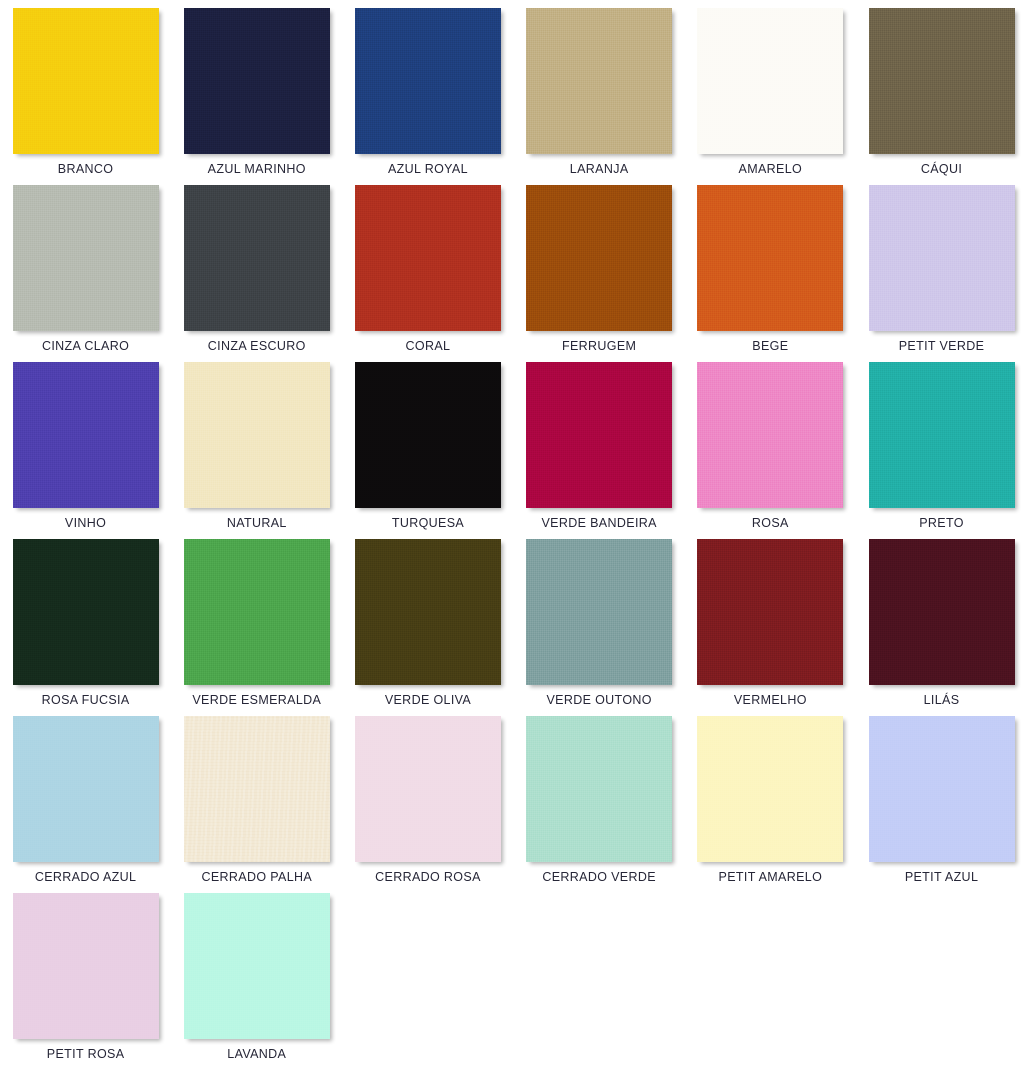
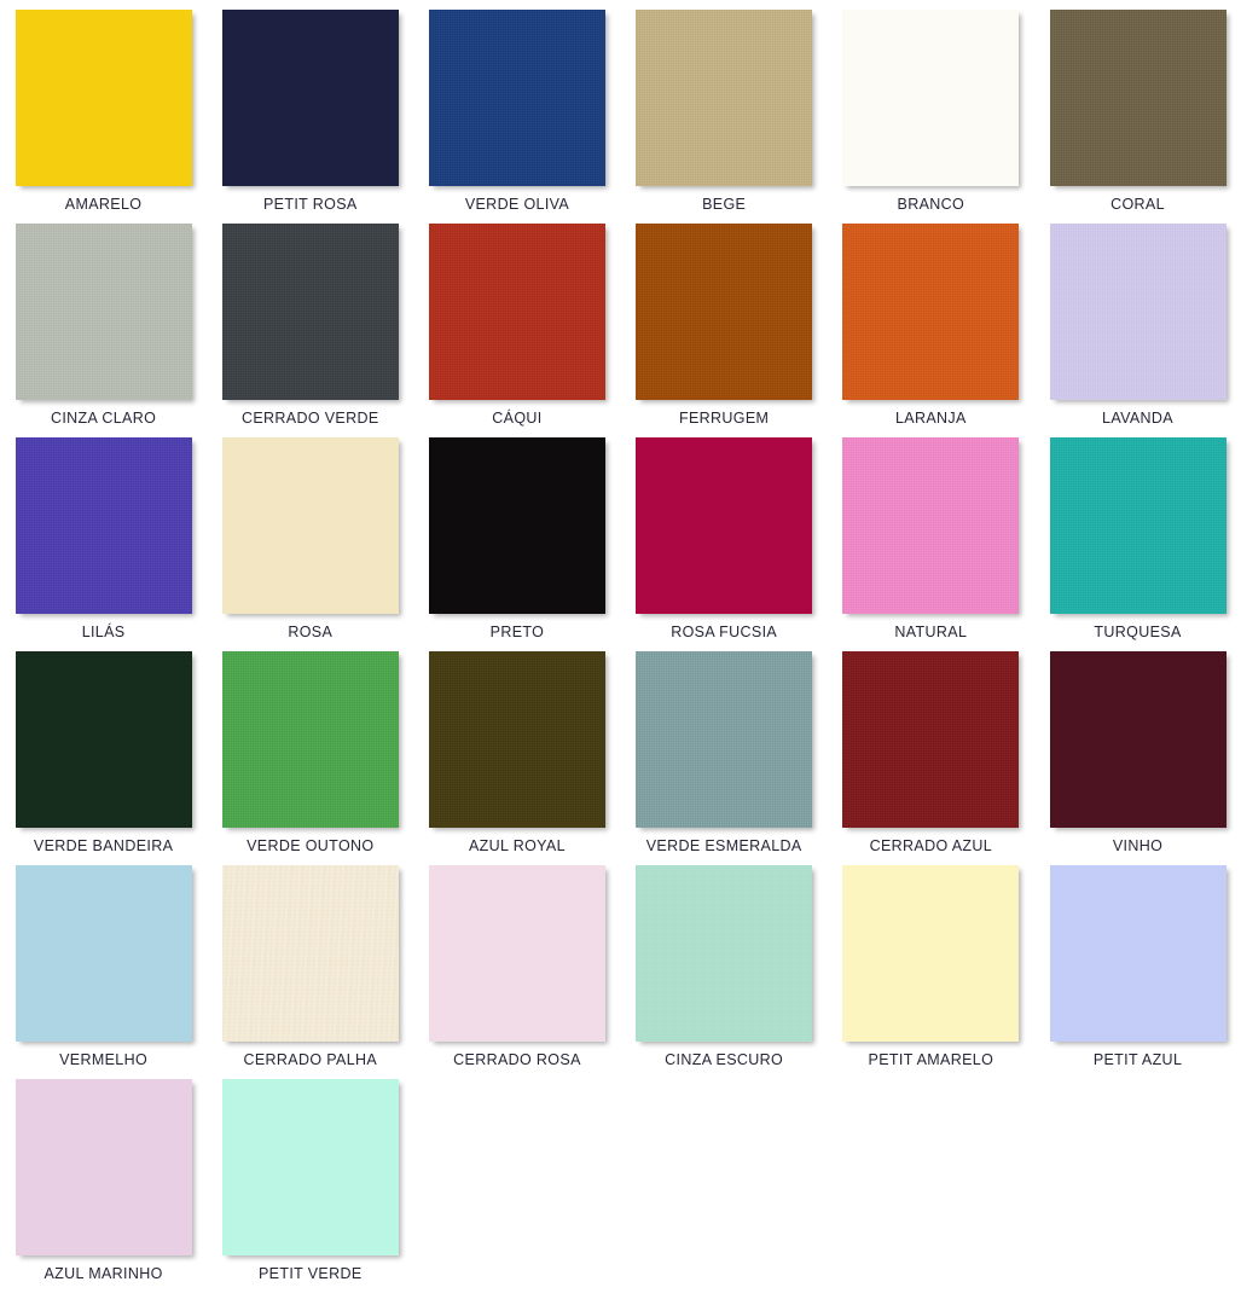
- BRANCO
+ AMARELO
- AZUL MARINHO
+ PETIT ROSA
- AZUL ROYAL
+ VERDE OLIVA
- LARANJA
+ BEGE
- AMARELO
+ BRANCO
- CÁQUI
+ CORAL
  CINZA CLARO
- CINZA ESCURO
+ CERRADO VERDE
- CORAL
+ CÁQUI
  FERRUGEM
- BEGE
+ LARANJA
- PETIT VERDE
+ LAVANDA
- VINHO
+ LILÁS
- NATURAL
+ ROSA
- TURQUESA
+ PRETO
- VERDE BANDEIRA
+ ROSA FUCSIA
- ROSA
+ NATURAL
- PRETO
+ TURQUESA
- ROSA FUCSIA
+ VERDE BANDEIRA
- VERDE ESMERALDA
+ VERDE OUTONO
- VERDE OLIVA
+ AZUL ROYAL
- VERDE OUTONO
+ VERDE ESMERALDA
- VERMELHO
+ CERRADO AZUL
- LILÁS
+ VINHO
- CERRADO AZUL
+ VERMELHO
  CERRADO PALHA
  CERRADO ROSA
- CERRADO VERDE
+ CINZA ESCURO
  PETIT AMARELO
  PETIT AZUL
- PETIT ROSA
+ AZUL MARINHO
- LAVANDA
+ PETIT VERDE
